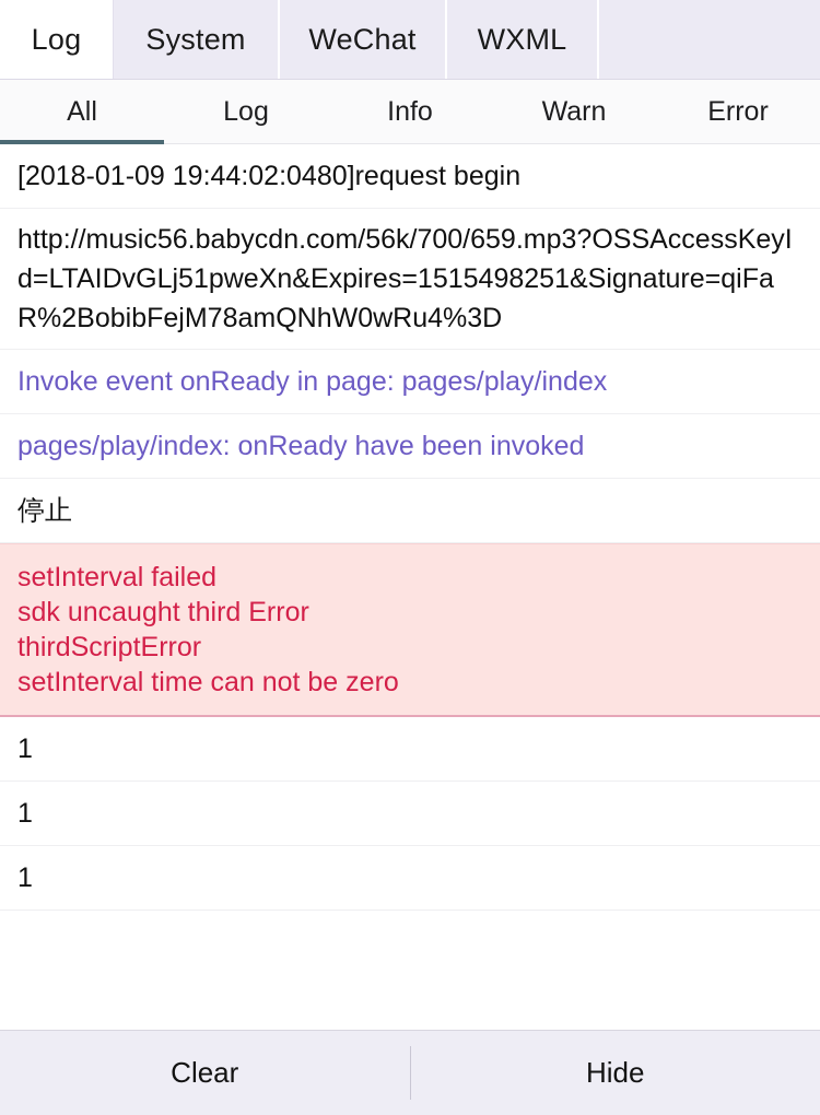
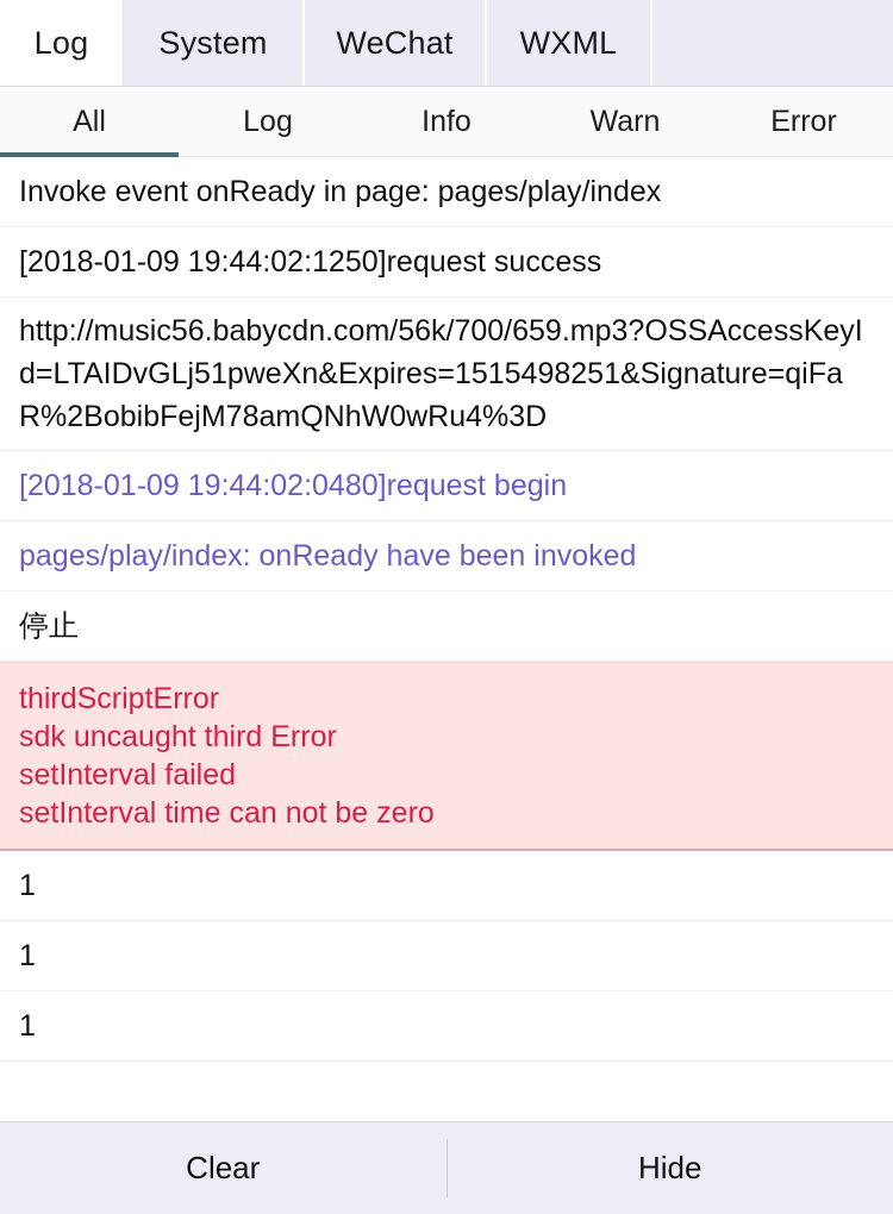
  Log
  System
  WeChat
  WXML
  All
  Log
  Info
  Warn
  Error
- [2018-01-09 19:44:02:0480]request begin
+ Invoke event onReady in page: pages/play/index
+ [2018-01-09 19:44:02:1250]request success
  http://music56.babycdn.com/56k/700/659.mp3?OSSAccessKeyId=LTAIDvGLj51pweXn&Expires=1515498251&Signature=qiFaR%2BobibFejM78amQNhW0wRu4%3D
- Invoke event onReady in page: pages/play/index
+ [2018-01-09 19:44:02:0480]request begin
  pages/play/index: onReady have been invoked
  停止
- setInterval failed
+ thirdScriptError
  sdk uncaught third Error
- thirdScriptError
+ setInterval failed
  setInterval time can not be zero
  1
  1
  1
  Clear
  Hide
